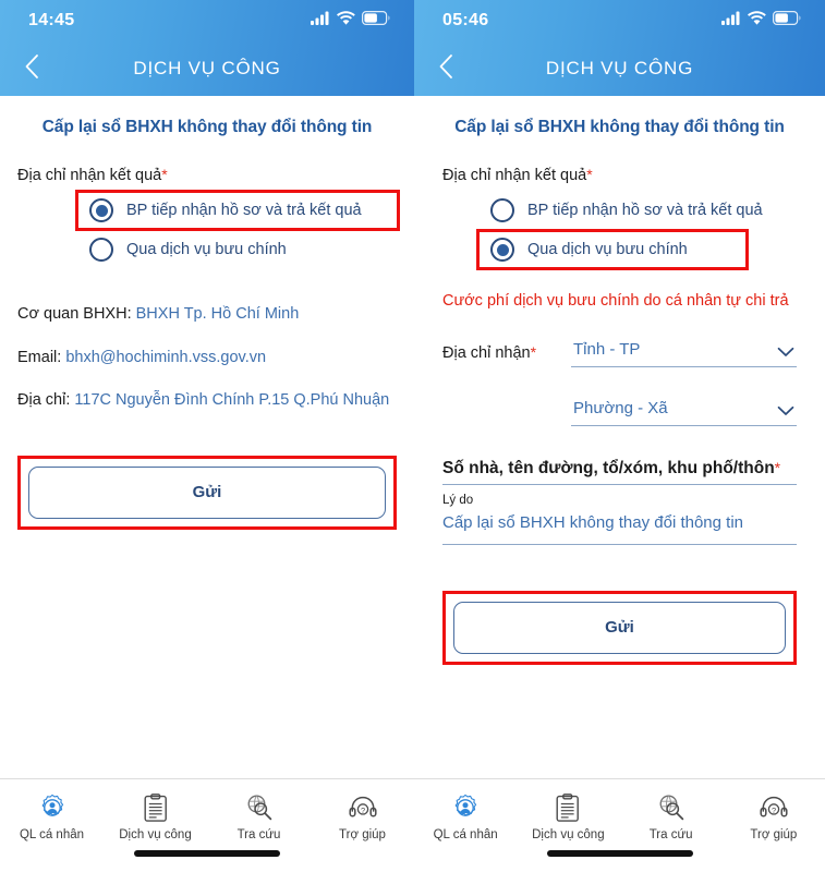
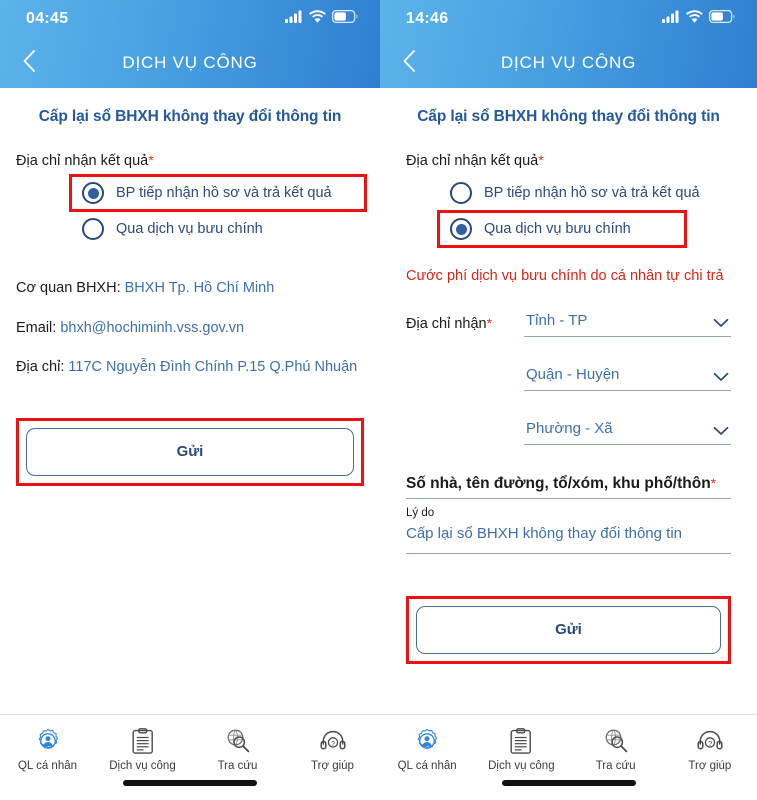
- 14:45
+ 04:45
  DỊCH VỤ CÔNG
  Cấp lại sổ BHXH không thay đổi thông tin
  Địa chỉ nhận kết quả*
  BP tiếp nhận hồ sơ và trả kết quả
  Qua dịch vụ bưu chính
  Cơ quan BHXH: BHXH Tp. Hồ Chí Minh
  Email: bhxh@hochiminh.vss.gov.vn
  Địa chỉ: 117C Nguyễn Đình Chính P.15 Q.Phú Nhuận
  Gửi
  QL cá nhân
  Dịch vụ công
  Tra cứu
  ?
  Trợ giúp
- 05:46
+ 14:46
  DỊCH VỤ CÔNG
  Cấp lại sổ BHXH không thay đổi thông tin
  Địa chỉ nhận kết quả*
  BP tiếp nhận hồ sơ và trả kết quả
  Qua dịch vụ bưu chính
  Cước phí dịch vụ bưu chính do cá nhân tự chi trả
  Địa chỉ nhận*
  Tỉnh - TP
+ Quận - Huyện
  Phường - Xã
  Số nhà, tên đường, tổ/xóm, khu phố/thôn*
  Lý do
  Cấp lại sổ BHXH không thay đổi thông tin
  Gửi
  QL cá nhân
  Dịch vụ công
  Tra cứu
  ?
  Trợ giúp
